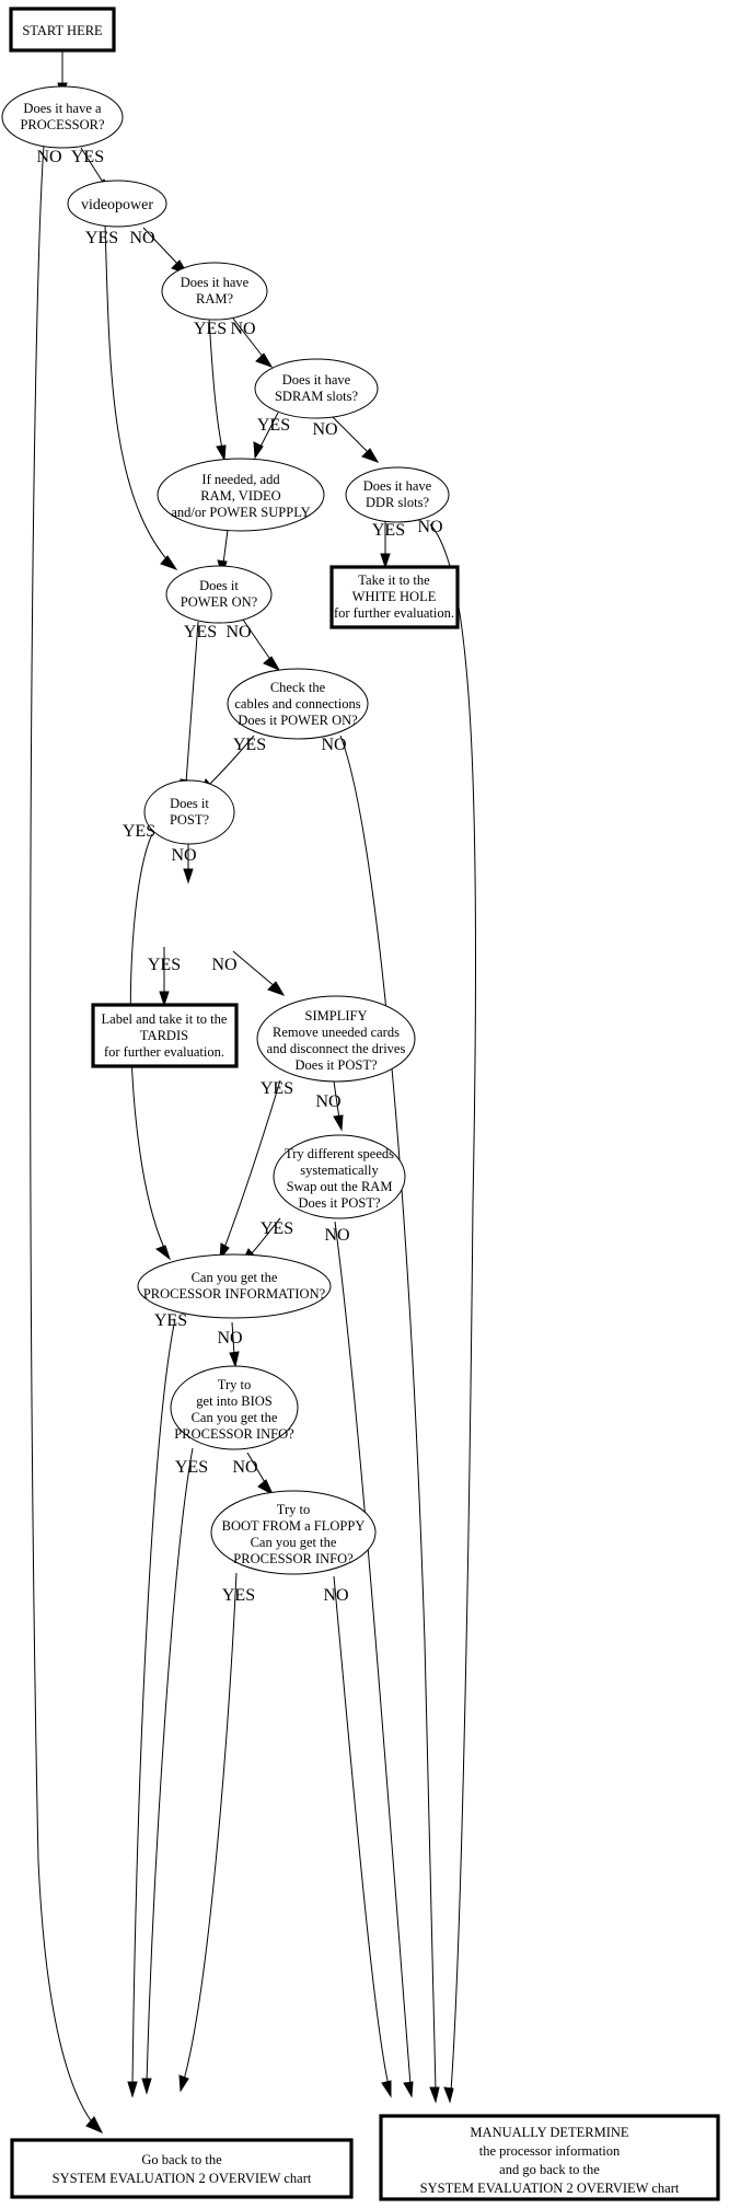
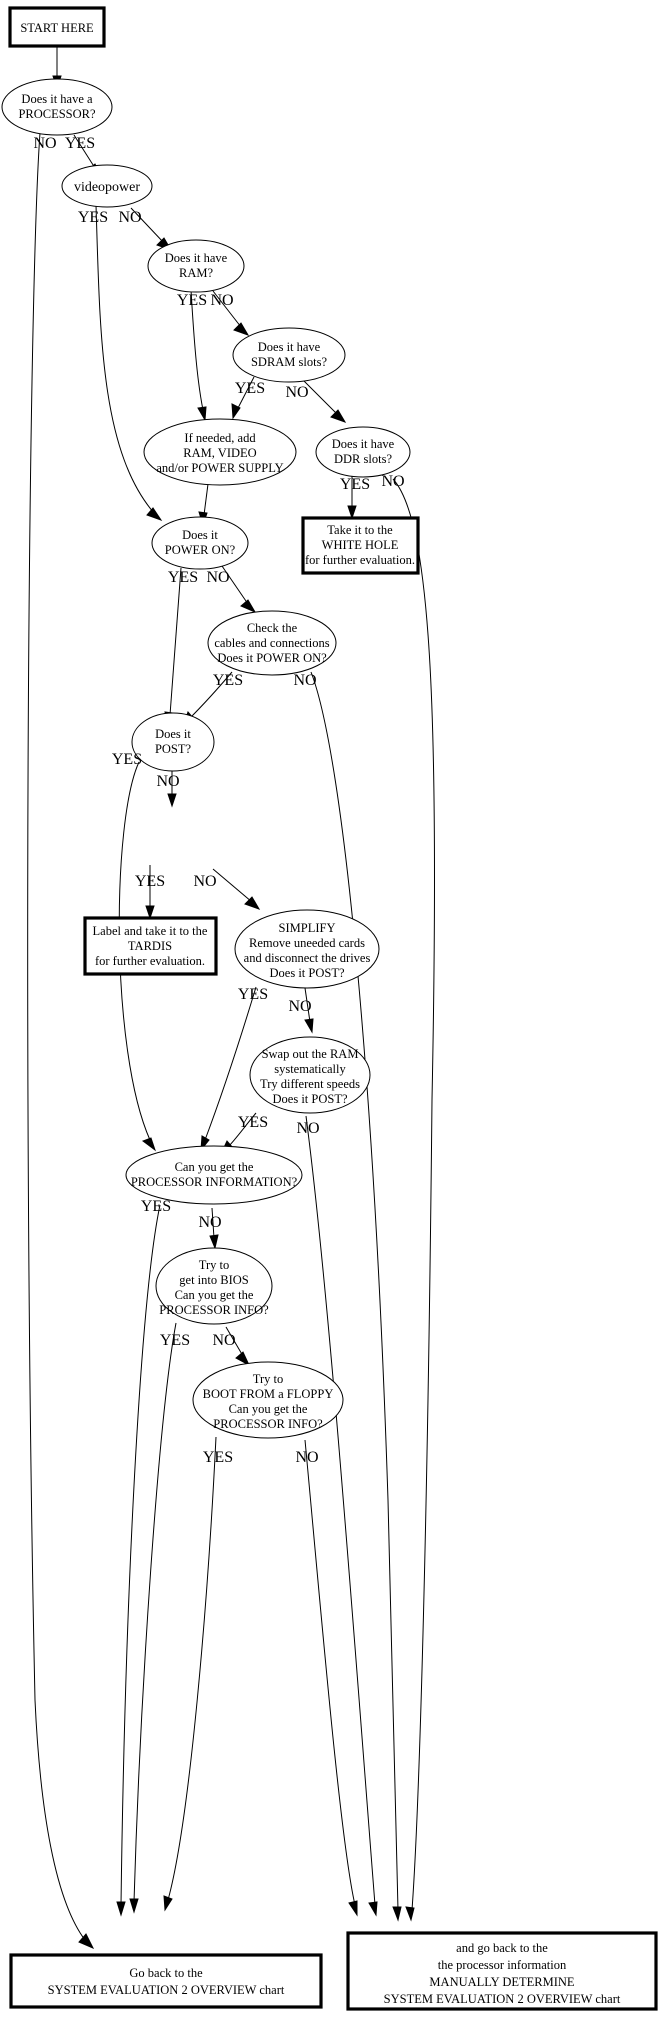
  START HERE
  Does it have a
  PROCESSOR?
  NO
  YES
  videopower
  YES
  NO
  Does it have
  RAM?
  YES
  NO
  Does it have
  SDRAM slots?
  YES
  NO
  If needed, add
  RAM, VIDEO
  and/or POWER SUPPLY
  Does it have
  DDR slots?
  YES
  NO
  Take it to the
  WHITE HOLE
  for further evaluation.
  Does it
  POWER ON?
  YES
  NO
  Check the
  cables and connections
  Does it POWER ON?
  YES
  NO
  Does it
  POST?
  YES
  NO
  YES
  NO
  Label and take it to the
  TARDIS
  for further evaluation.
  SIMPLIFY
  Remove uneeded cards
  and disconnect the drives
  Does it POST?
  YES
  NO
- Try different speeds
+ Swap out the RAM
  systematically
- Swap out the RAM
+ Try different speeds
  Does it POST?
  YES
  NO
  Can you get the
  PROCESSOR INFORMATION?
  YES
  NO
  Try to
  get into BIOS
  Can you get the
  PROCESSOR INFO?
  YES
  NO
  Try to
  BOOT FROM a FLOPPY
  Can you get the
  PROCESSOR INFO?
  YES
  NO
  Go back to the
  SYSTEM EVALUATION 2 OVERVIEW chart
- MANUALLY DETERMINE
+ and go back to the
  the processor information
- and go back to the
+ MANUALLY DETERMINE
  SYSTEM EVALUATION 2 OVERVIEW chart
